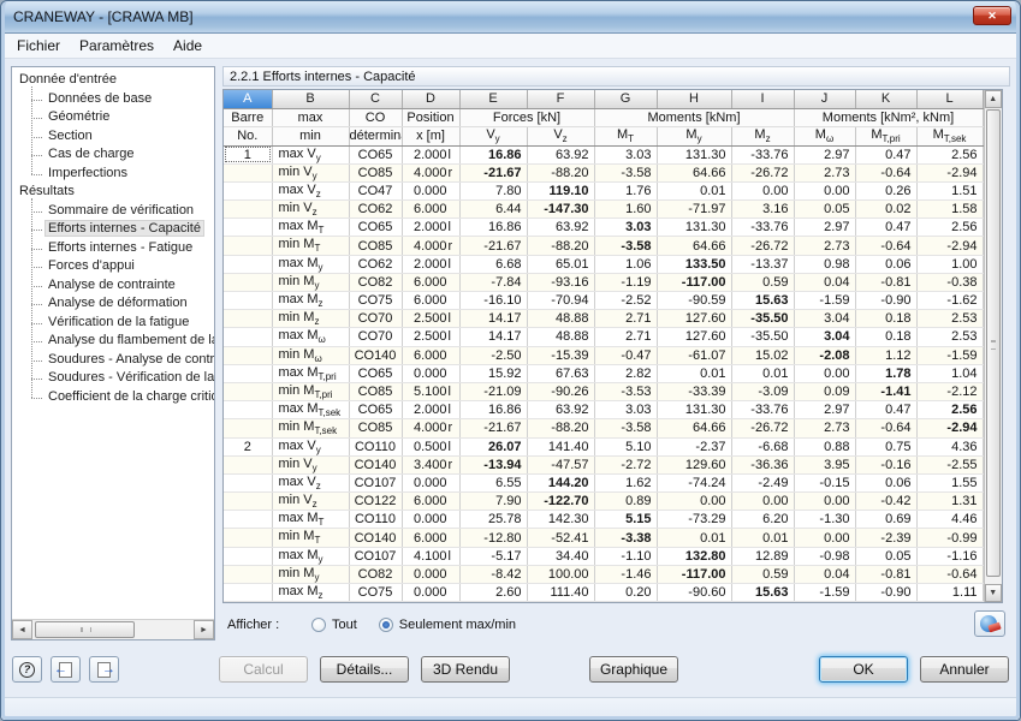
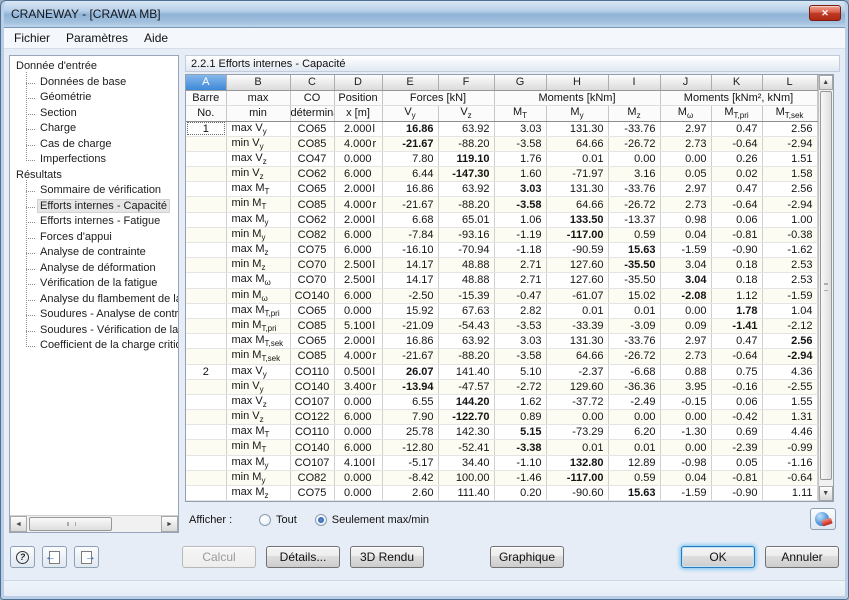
  CRANEWAY - [CRAWA MB]
  ✕
  Fichier
  Paramètres
  Aide
  Donnée d'entrée
  Données de base
  Géométrie
  Section
+ Charge
  Cas de charge
  Imperfections
  Résultats
  Sommaire de vérification
  Efforts internes - Capacité
  Efforts internes - Fatigue
  Forces d'appui
  Analyse de contrainte
  Analyse de déformation
  Vérification de la fatigue
  Analyse du flambement de l
  Soudures - Analyse de contr
  Soudures - Vérification de la
  Coefficient de la charge criti
  2.2.1 Efforts internes - Capacité
  A	B	C	D	E	F	G	H	I	J	K	L
  Barre	max	CO	Position	Forces [kN]	Moments [kNm]	Moments [kNm², kNm]
  No.	min	détermin	x [m]	Vy	Vz	MT	My	Mz	Mω	MT,pri	MT,sek
  1	max Vy	CO65	2.000l	16.86	63.92	3.03	131.30	-33.76	2.97	0.47	2.56
  	min Vy	CO85	4.000r	-21.67	-88.20	-3.58	64.66	-26.72	2.73	-0.64	-2.94
  	max Vz	CO47	0.000	7.80	119.10	1.76	0.01	0.00	0.00	0.26	1.51
  	min Vz	CO62	6.000	6.44	-147.30	1.60	-71.97	3.16	0.05	0.02	1.58
  	max MT	CO65	2.000l	16.86	63.92	3.03	131.30	-33.76	2.97	0.47	2.56
  	min MT	CO85	4.000r	-21.67	-88.20	-3.58	64.66	-26.72	2.73	-0.64	-2.94
  	max My	CO62	2.000l	6.68	65.01	1.06	133.50	-13.37	0.98	0.06	1.00
  	min My	CO82	6.000	-7.84	-93.16	-1.19	-117.00	0.59	0.04	-0.81	-0.38
- 	max Mz	CO75	6.000	-16.10	-70.94	-2.52	-90.59	15.63	-1.59	-0.90	-1.62
+ 	max Mz	CO75	6.000	-16.10	-70.94	-1.18	-90.59	15.63	-1.59	-0.90	-1.62
  	min Mz	CO70	2.500l	14.17	48.88	2.71	127.60	-35.50	3.04	0.18	2.53
  	max Mω	CO70	2.500l	14.17	48.88	2.71	127.60	-35.50	3.04	0.18	2.53
  	min Mω	CO140	6.000	-2.50	-15.39	-0.47	-61.07	15.02	-2.08	1.12	-1.59
  	max MT,pri	CO65	0.000	15.92	67.63	2.82	0.01	0.01	0.00	1.78	1.04
- 	min MT,pri	CO85	5.100l	-21.09	-90.26	-3.53	-33.39	-3.09	0.09	-1.41	-2.12
+ 	min MT,pri	CO85	5.100l	-21.09	-54.43	-3.53	-33.39	-3.09	0.09	-1.41	-2.12
  	max MT,sek	CO65	2.000l	16.86	63.92	3.03	131.30	-33.76	2.97	0.47	2.56
  	min MT,sek	CO85	4.000r	-21.67	-88.20	-3.58	64.66	-26.72	2.73	-0.64	-2.94
  2	max Vy	CO110	0.500l	26.07	141.40	5.10	-2.37	-6.68	0.88	0.75	4.36
  	min Vy	CO140	3.400r	-13.94	-47.57	-2.72	129.60	-36.36	3.95	-0.16	-2.55
- 	max Vz	CO107	0.000	6.55	144.20	1.62	-74.24	-2.49	-0.15	0.06	1.55
+ 	max Vz	CO107	0.000	6.55	144.20	1.62	-37.72	-2.49	-0.15	0.06	1.55
  	min Vz	CO122	6.000	7.90	-122.70	0.89	0.00	0.00	0.00	-0.42	1.31
  	max MT	CO110	0.000	25.78	142.30	5.15	-73.29	6.20	-1.30	0.69	4.46
  	min MT	CO140	6.000	-12.80	-52.41	-3.38	0.01	0.01	0.00	-2.39	-0.99
  	max My	CO107	4.100l	-5.17	34.40	-1.10	132.80	12.89	-0.98	0.05	-1.16
  	min My	CO82	0.000	-8.42	100.00	-1.46	-117.00	0.59	0.04	-0.81	-0.64
  	max Mz	CO75	0.000	2.60	111.40	0.20	-90.60	15.63	-1.59	-0.90	1.11
  Afficher :
  Tout
  Seulement max/min
  ?
  ←
  →
  Calcul
  Détails...
  3D Rendu
  Graphique
  OK
  Annuler
